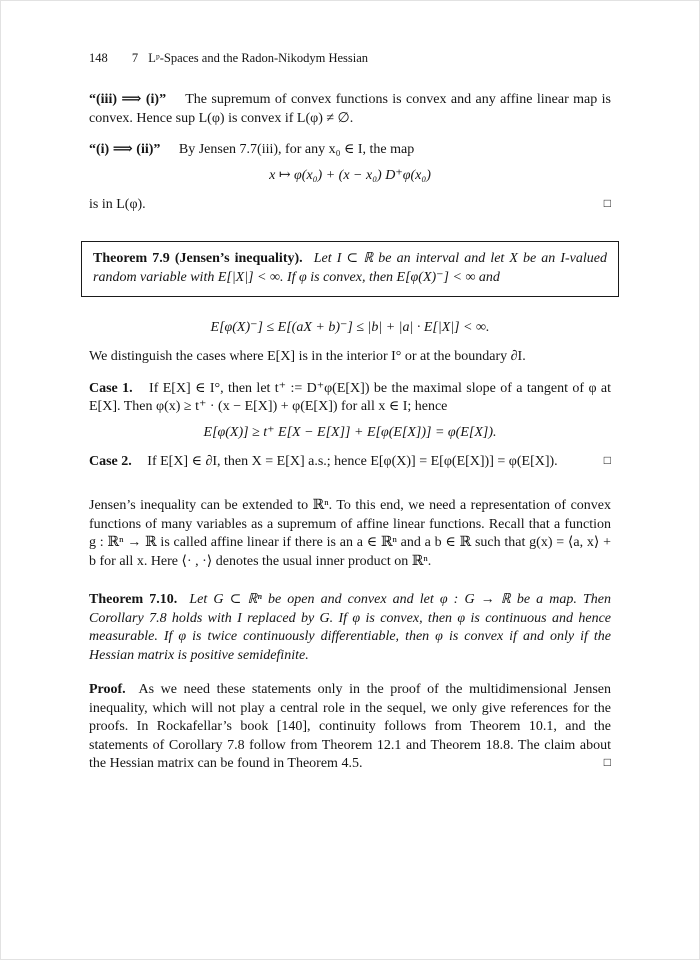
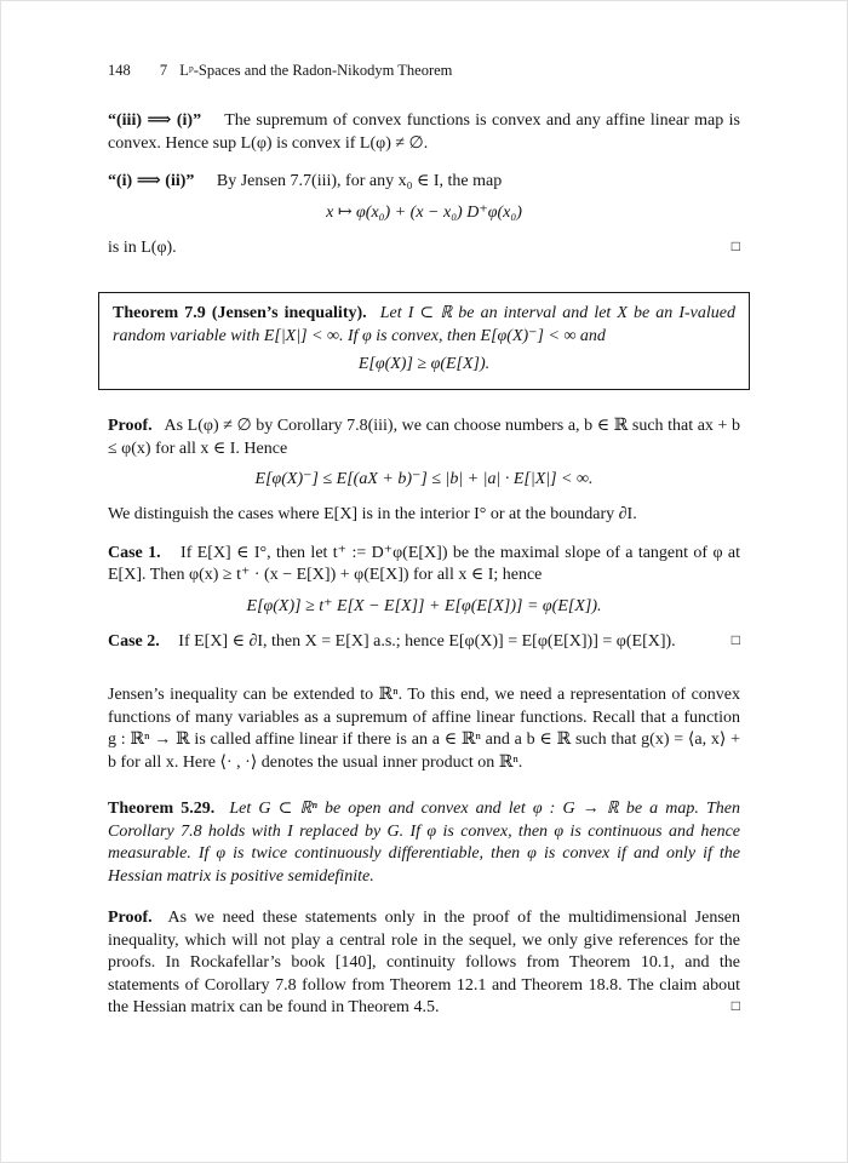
- 148 7 Lᵖ-Spaces and the Radon-Nikodym Hessian
+ 148 7 Lᵖ-Spaces and the Radon-Nikodym Theorem
  “(iii) ⟹ (i)” The supremum of convex functions is convex and any affine linear map is convex. Hence sup L(φ) is convex if L(φ) ≠ ∅.
  “(i) ⟹ (ii)” By Jensen 7.7(iii), for any x₀ ∈ I, the map
  x ↦ φ(x₀) + (x − x₀) D⁺φ(x₀)
  is in L(φ).
  □
  Theorem 7.9 (Jensen’s inequality). Let I ⊂ ℝ be an interval and let X be an I-valued random variable with E[|X|] < ∞. If φ is convex, then E[φ(X)⁻] < ∞ and
+ E[φ(X)] ≥ φ(E[X]).
+ Proof. As L(φ) ≠ ∅ by Corollary 7.8(iii), we can choose numbers a, b ∈ ℝ such that ax + b ≤ φ(x) for all x ∈ I. Hence
  E[φ(X)⁻] ≤ E[(aX + b)⁻] ≤ |b| + |a| · E[|X|] < ∞.
  We distinguish the cases where E[X] is in the interior I° or at the boundary ∂I.
  Case 1. If E[X] ∈ I°, then let t⁺ := D⁺φ(E[X]) be the maximal slope of a tangent of φ at E[X]. Then φ(x) ≥ t⁺ · (x − E[X]) + φ(E[X]) for all x ∈ I; hence
  E[φ(X)] ≥ t⁺ E[X − E[X]] + E[φ(E[X])] = φ(E[X]).
  Case 2. If E[X] ∈ ∂I, then X = E[X] a.s.; hence E[φ(X)] = E[φ(E[X])] = φ(E[X]).
  □
  Jensen’s inequality can be extended to ℝⁿ. To this end, we need a representation of convex functions of many variables as a supremum of affine linear functions. Recall that a function g : ℝⁿ → ℝ is called affine linear if there is an a ∈ ℝⁿ and a b ∈ ℝ such that g(x) = ⟨a, x⟩ + b for all x. Here ⟨· , ·⟩ denotes the usual inner product on ℝⁿ.
- Theorem 7.10. Let G ⊂ ℝⁿ be open and convex and let φ : G → ℝ be a map. Then Corollary 7.8 holds with I replaced by G. If φ is convex, then φ is continuous and hence measurable. If φ is twice continuously differentiable, then φ is convex if and only if the Hessian matrix is positive semidefinite.
+ Theorem 5.29. Let G ⊂ ℝⁿ be open and convex and let φ : G → ℝ be a map. Then Corollary 7.8 holds with I replaced by G. If φ is convex, then φ is continuous and hence measurable. If φ is twice continuously differentiable, then φ is convex if and only if the Hessian matrix is positive semidefinite.
  Proof. As we need these statements only in the proof of the multidimensional Jensen inequality, which will not play a central role in the sequel, we only give references for the proofs. In Rockafellar’s book [140], continuity follows from Theorem 10.1, and the statements of Corollary 7.8 follow from Theorem 12.1 and Theorem 18.8. The claim about the Hessian matrix can be found in Theorem 4.5.
  □
